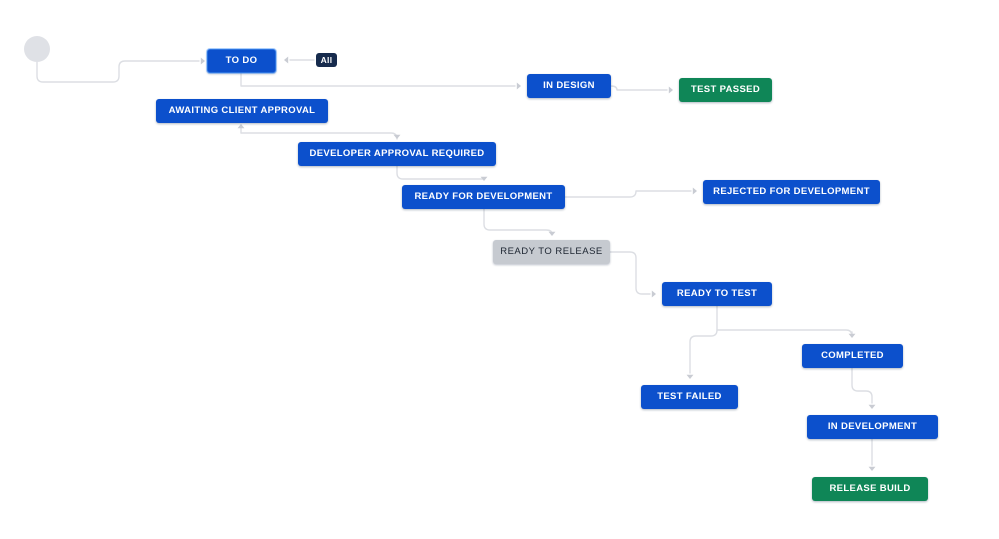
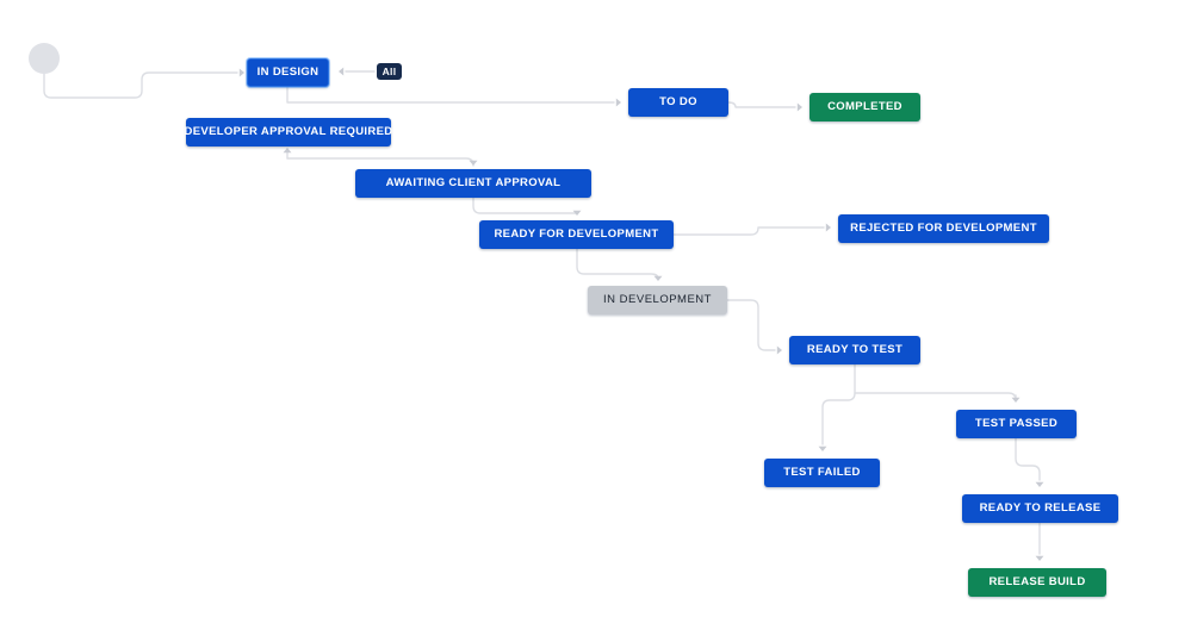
- TO DO
+ IN DESIGN
- AWAITING CLIENT APPROVAL
+ DEVELOPER APPROVAL REQUIRED
- IN DESIGN
+ TO DO
- TEST PASSED
+ COMPLETED
- DEVELOPER APPROVAL REQUIRED
+ AWAITING CLIENT APPROVAL
  READY FOR DEVELOPMENT
  REJECTED FOR DEVELOPMENT
- READY TO RELEASE
+ IN DEVELOPMENT
  READY TO TEST
- COMPLETED
+ TEST PASSED
  TEST FAILED
- IN DEVELOPMENT
+ READY TO RELEASE
  RELEASE BUILD
  All
